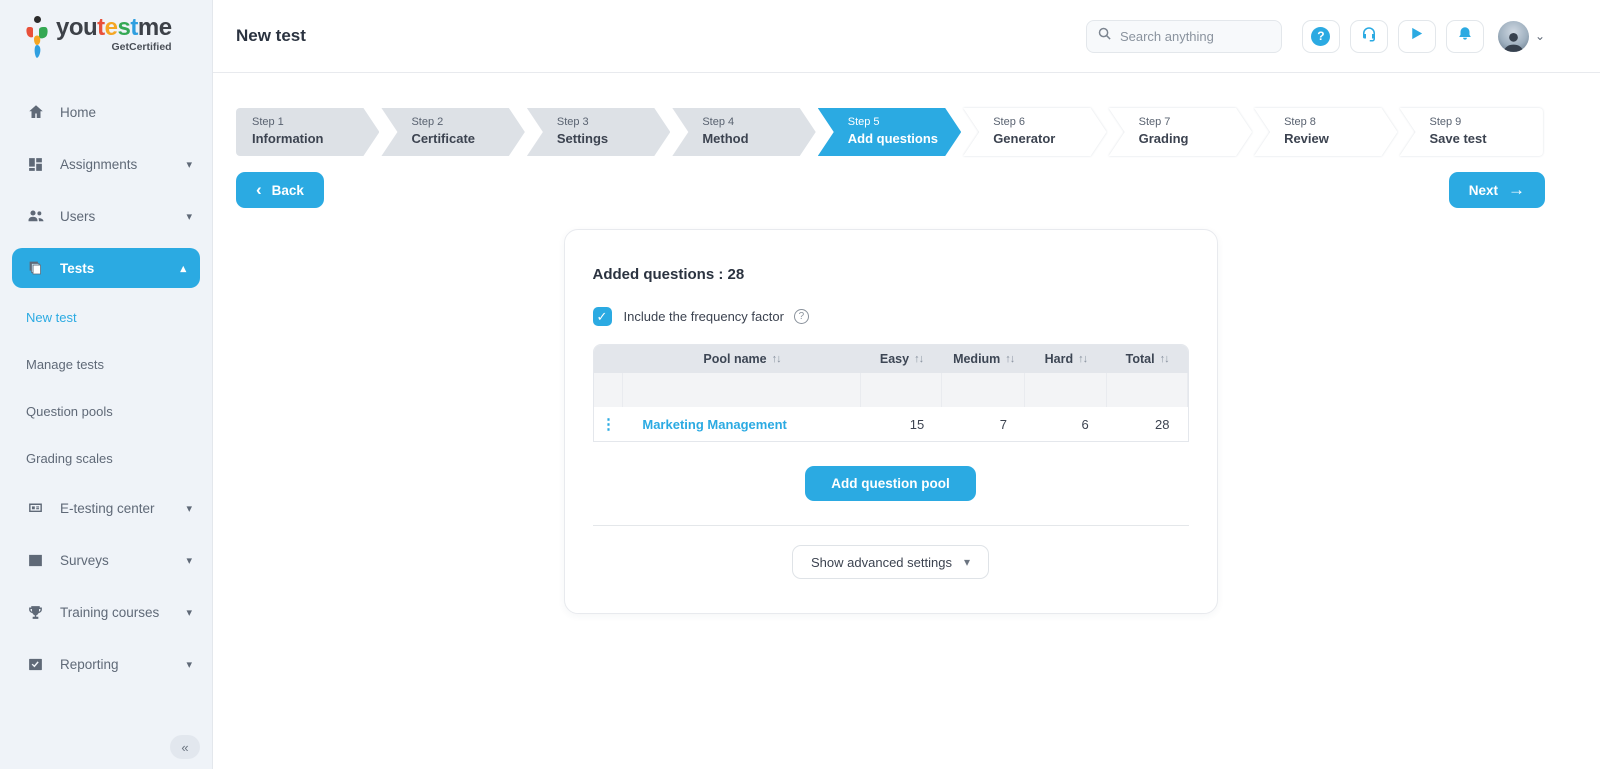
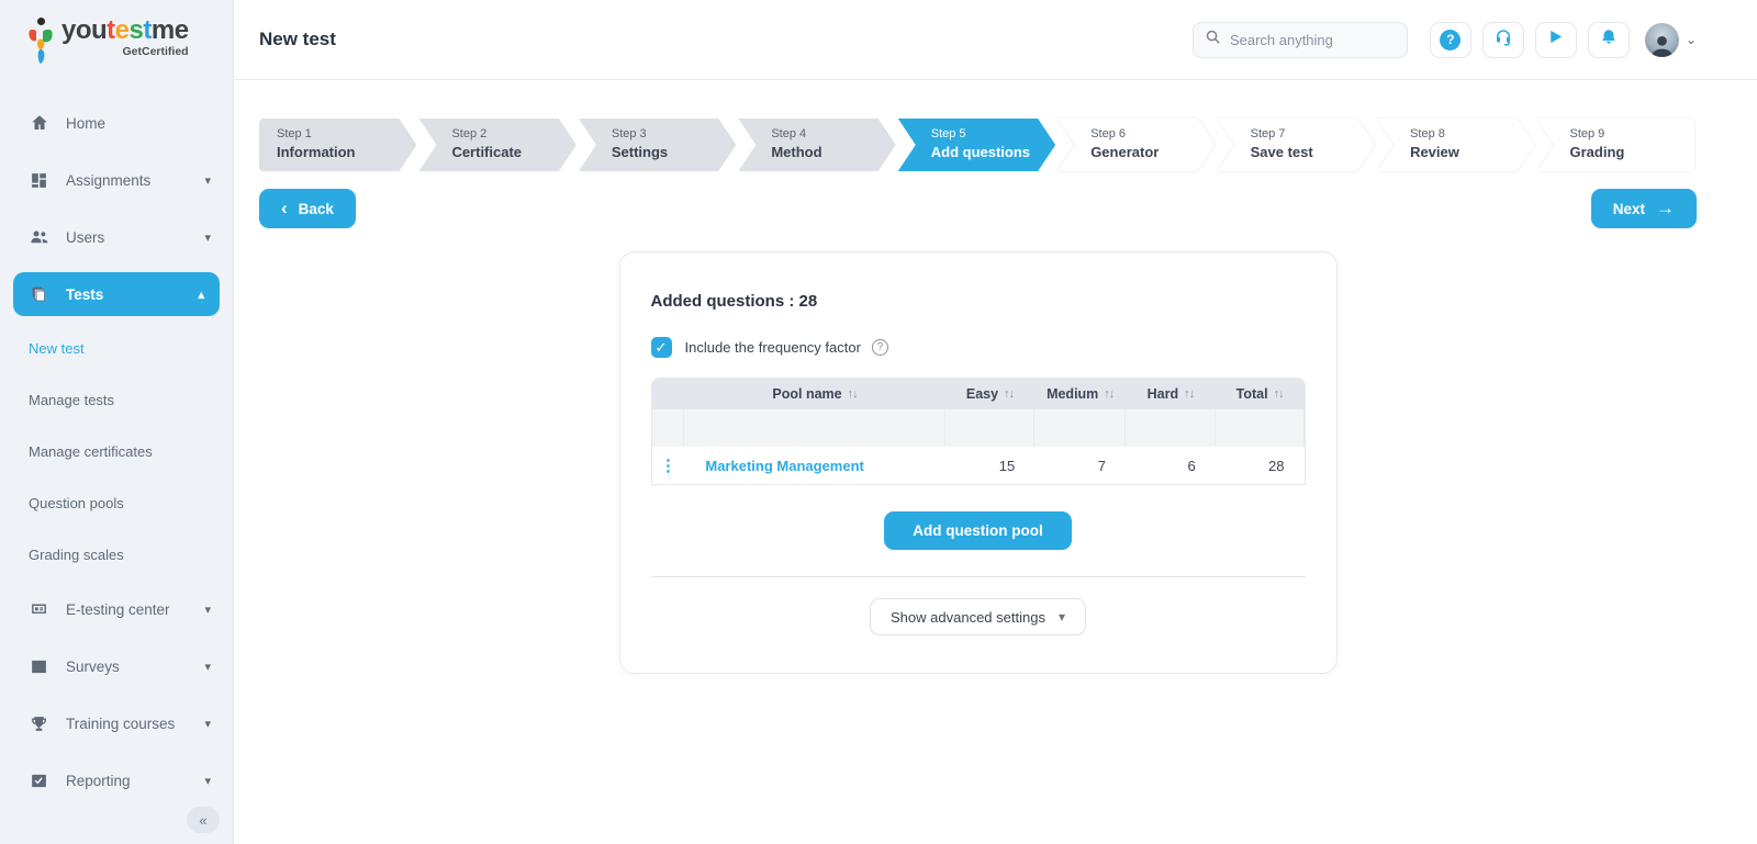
  youtestme
  GetCertified
  Home
  Assignments
  ▾
  Users
  ▾
  Tests
  ▴
  New test
  Manage tests
+ Manage certificates
  Question pools
  Grading scales
  E-testing center
  ▾
  Surveys
  ▾
  Training courses
  ▾
  Reporting
  ▾
  «
  New test
  Search anything
  ?
  ⌄
  Step 1
  Information
  Step 2
  Certificate
  Step 3
  Settings
  Step 4
  Method
  Step 5
  Add questions
  Step 6
  Generator
  Step 7
- Grading
+ Save test
  Step 8
  Review
  Step 9
- Save test
+ Grading
  ‹
  Back
  Next
  →
  Added questions : 28
  ✓
  Include the frequency factor
  ?
  Pool name
  ↑↓
  Easy
  ↑↓
  Medium
  ↑↓
  Hard
  ↑↓
  Total
  ↑↓
  ⋮
  Marketing Management
  15
  7
  6
  28
  Add question pool
  Show advanced settings
  ▾
